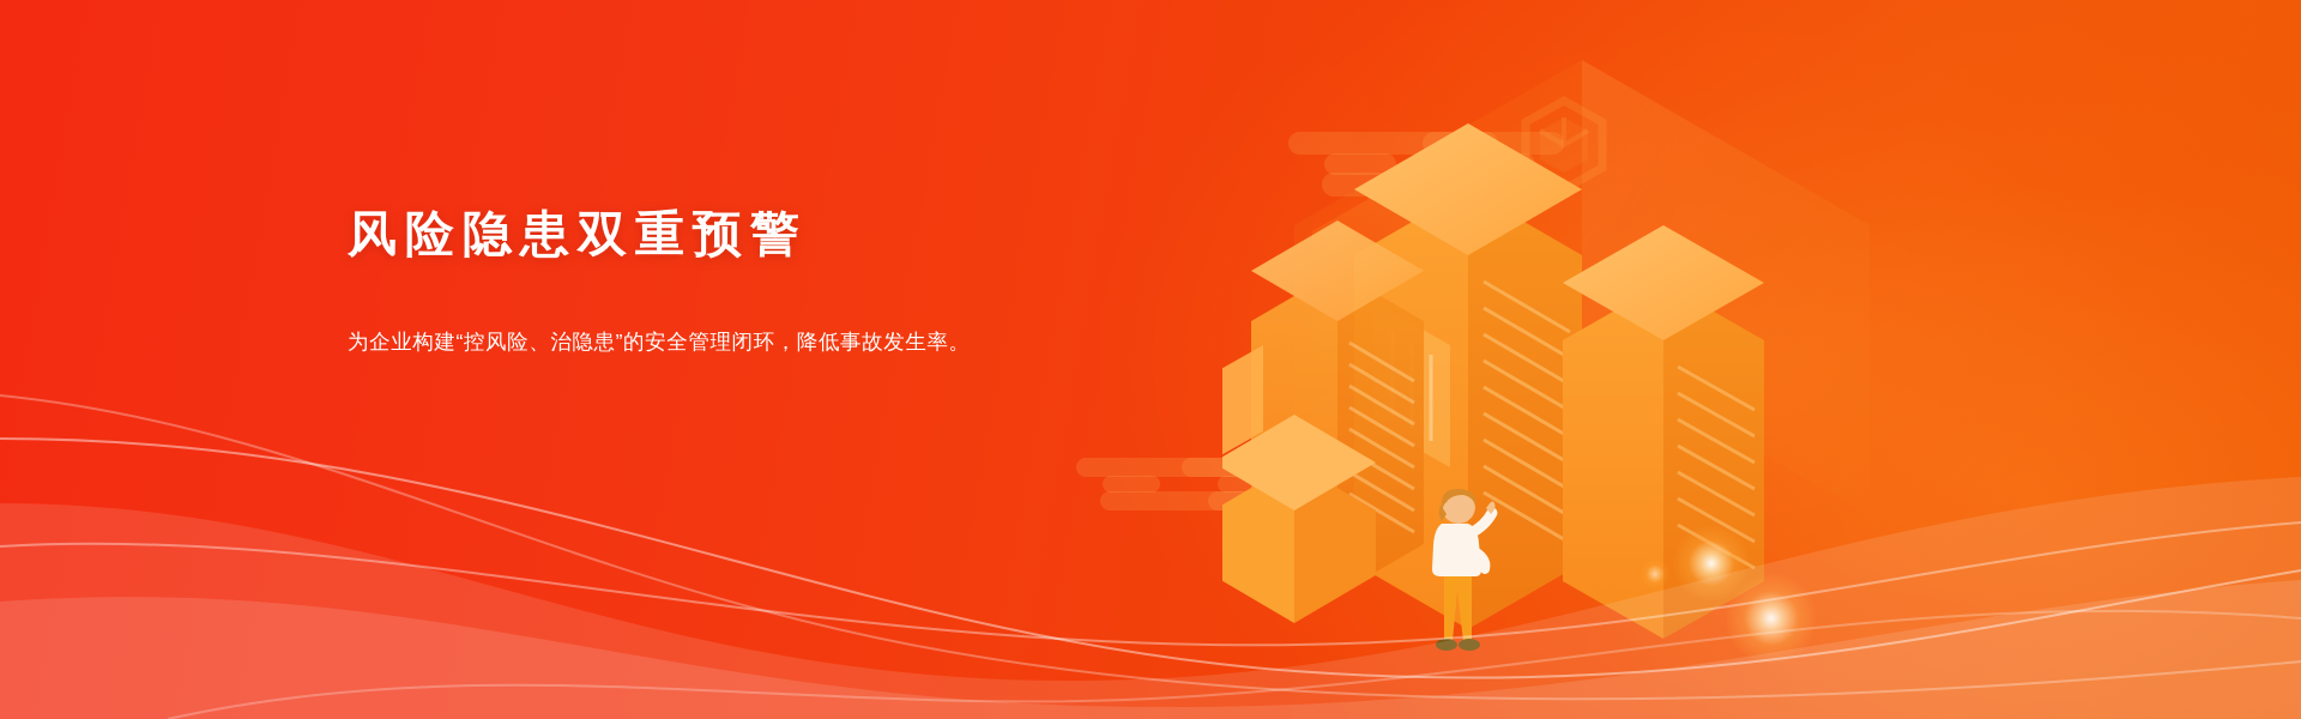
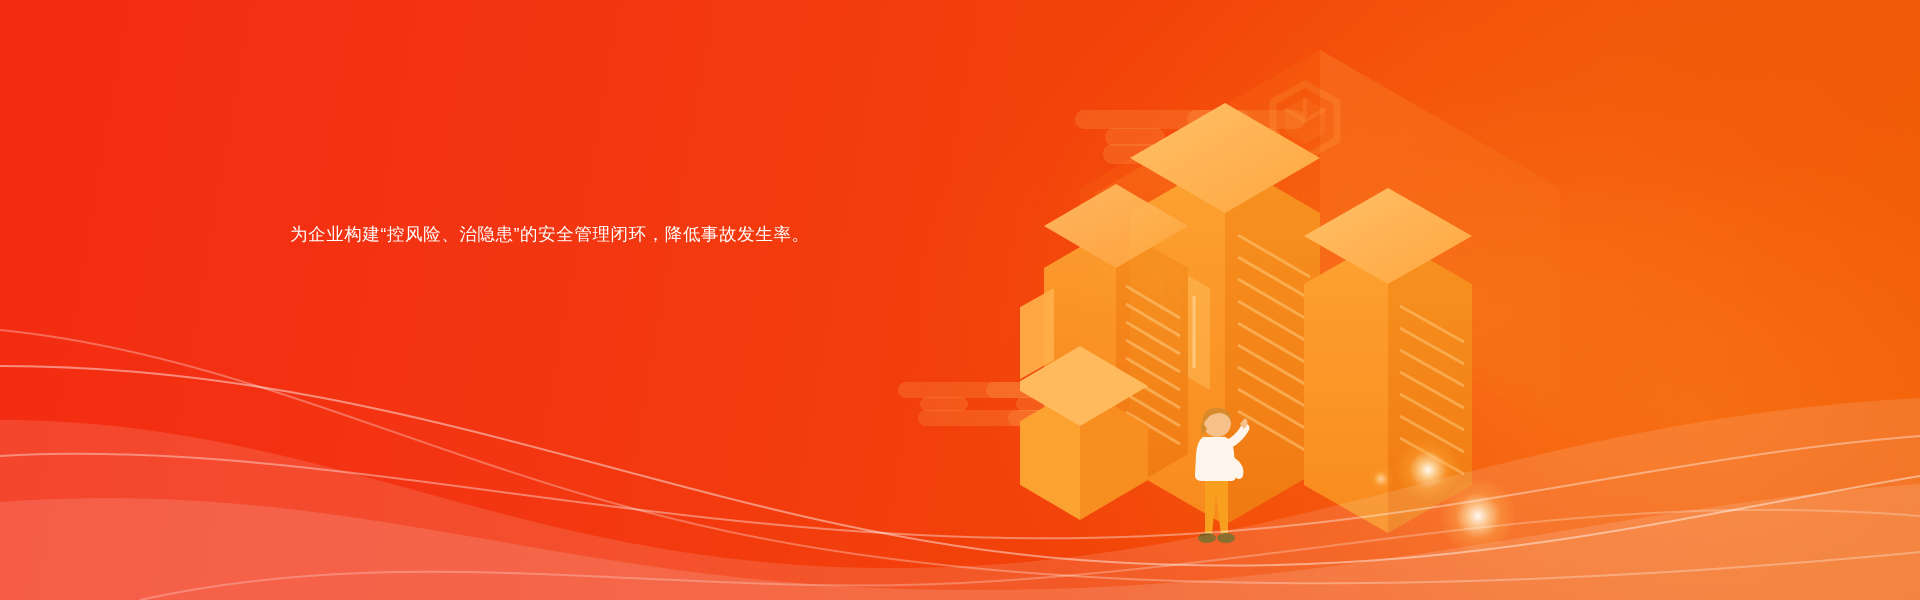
- 风险隐患双重预警
  为企业构建“控风险、治隐患”的安全管理闭环，降低事故发生率。
